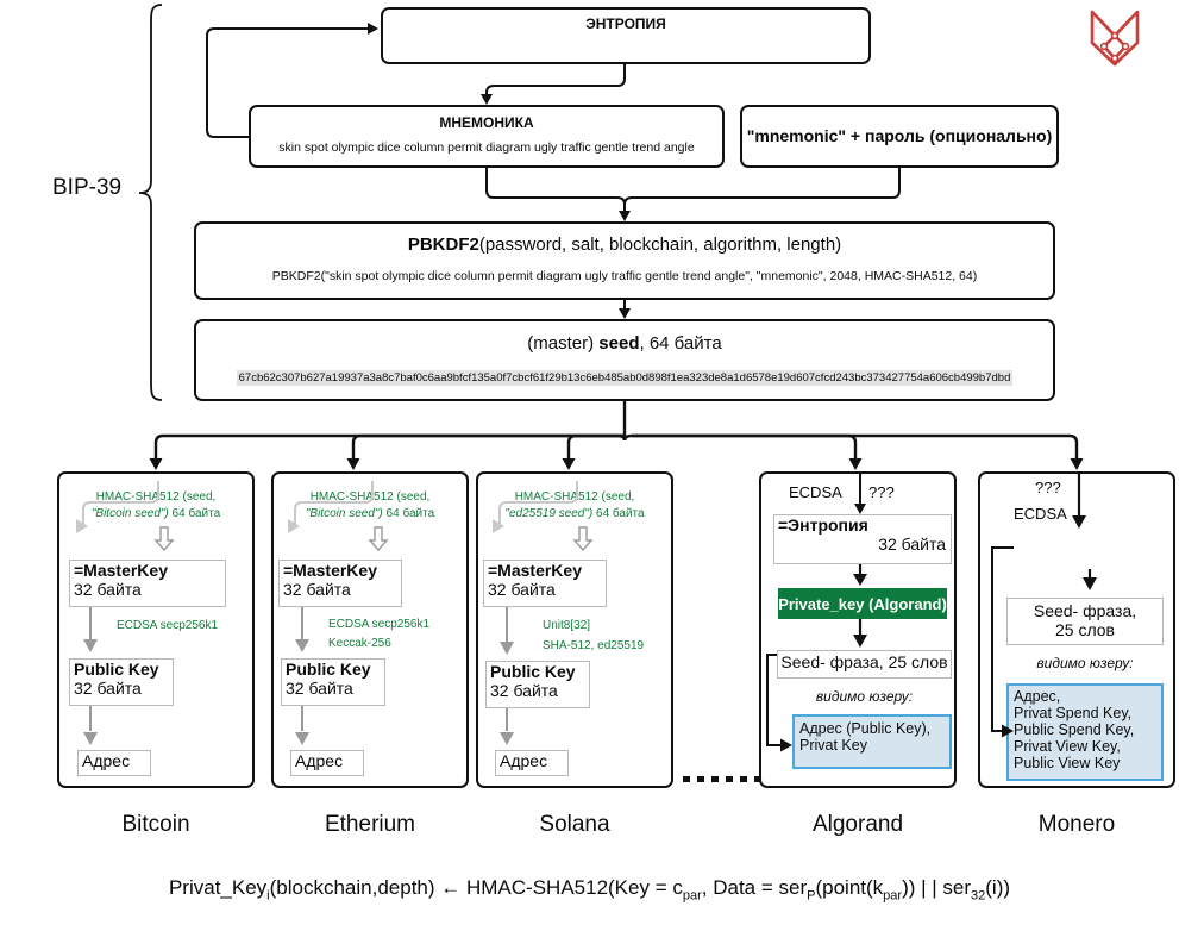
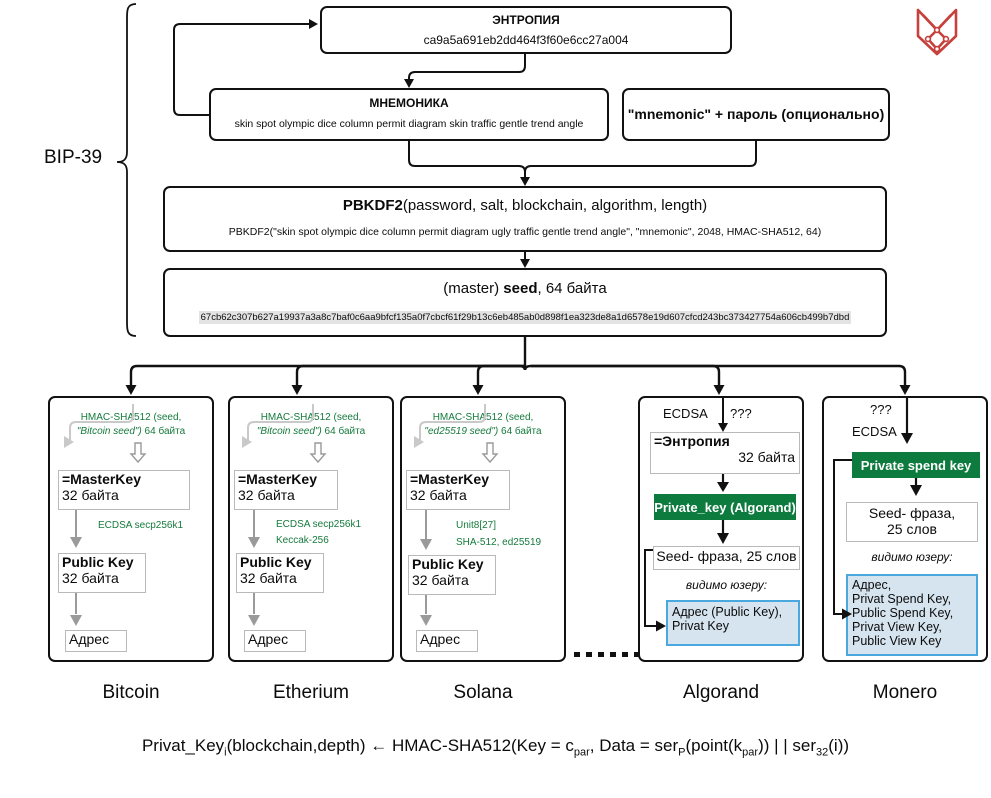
  BIP-39
  ЭНТРОПИЯ
+ ca9a5a691eb2dd464f3f60e6cc27a004
  МНЕМОНИКА
- skin spot olympic dice column permit diagram ugly traffic gentle trend angle
+ skin spot olympic dice column permit diagram skin traffic gentle trend angle
  "mnemonic" + пароль (опционально)
  PBKDF2(password, salt, blockchain, algorithm, length)
  PBKDF2("skin spot olympic dice column permit diagram ugly traffic gentle trend angle", "mnemonic", 2048, HMAC-SHA512, 64)
  (master) seed, 64 байта
  67cb62c307b627a19937a3a8c7baf0c6aa9bfcf135a0f7cbcf61f29b13c6eb485ab0d898f1ea323de8a1d6578e19d607cfcd243bc373427754a606cb499b7dbd
  HMAC-SHA512 (seed,
  "Bitcoin seed") 64 байта
  =MasterKey
  32 байта
  ECDSA secp256k1
  Public Key
  32 байта
  Адрес
  Bitcoin
  HMAC-SHA512 (seed,
  "Bitcoin seed") 64 байта
  =MasterKey
  32 байта
  ECDSA secp256k1
  Keccak-256
  Public Key
  32 байта
  Адрес
  Etherium
  HMAC-SHA512 (seed,
  "ed25519 seed") 64 байта
  =MasterKey
  32 байта
- Unit8[32]
+ Unit8[27]
  SHA-512, ed25519
  Public Key
  32 байта
  Адрес
  Solana
  ECDSA
  ???
  =Энтропия
  32 байта
  Private_key (Algorand)
  Seed- фраза, 25 слов
  видимо юзеру:
  Адрес (Public Key),
  Privat Key
  Algorand
  ???
  ECDSA
+ Private spend key
  Seed- фраза,
  25 слов
  видимо юзеру:
  Адрес,
  Privat Spend Key,
  Public Spend Key,
  Privat View Key,
  Public View Key
  Monero
  Privat_Keyi(blockchain,depth) ← HMAC-SHA512(Key = cpar, Data = serP(point(kpar)) | | ser32(i))
